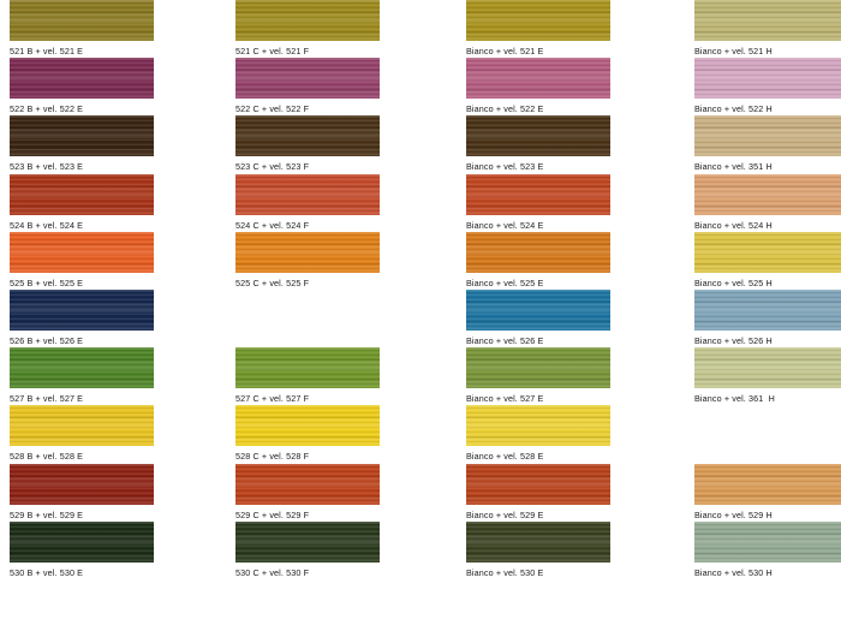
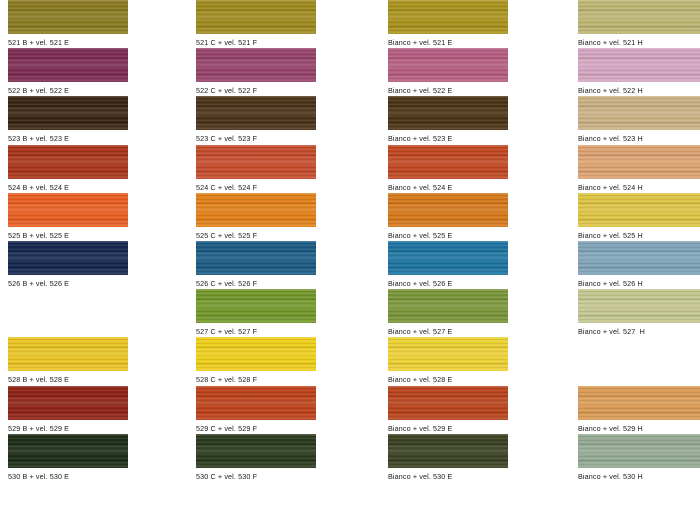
  521 B + vel. 521 E
  521 C + vel. 521 F
  Bianco + vel. 521 E
  Bianco + vel. 521 H
  522 B + vel. 522 E
  522 C + vel. 522 F
  Bianco + vel. 522 E
  Bianco + vel. 522 H
  523 B + vel. 523 E
  523 C + vel. 523 F
  Bianco + vel. 523 E
- Bianco + vel. 351 H
+ Bianco + vel. 523 H
  524 B + vel. 524 E
  524 C + vel. 524 F
  Bianco + vel. 524 E
  Bianco + vel. 524 H
  525 B + vel. 525 E
  525 C + vel. 525 F
  Bianco + vel. 525 E
  Bianco + vel. 525 H
  526 B + vel. 526 E
+ 526 C + vel. 526 F
  Bianco + vel. 526 E
  Bianco + vel. 526 H
- 527 B + vel. 527 E
  527 C + vel. 527 F
  Bianco + vel. 527 E
- Bianco + vel. 361 H
+ Bianco + vel. 527 H
  528 B + vel. 528 E
  528 C + vel. 528 F
  Bianco + vel. 528 E
  529 B + vel. 529 E
  529 C + vel. 529 F
  Bianco + vel. 529 E
  Bianco + vel. 529 H
  530 B + vel. 530 E
  530 C + vel. 530 F
  Bianco + vel. 530 E
  Bianco + vel. 530 H
